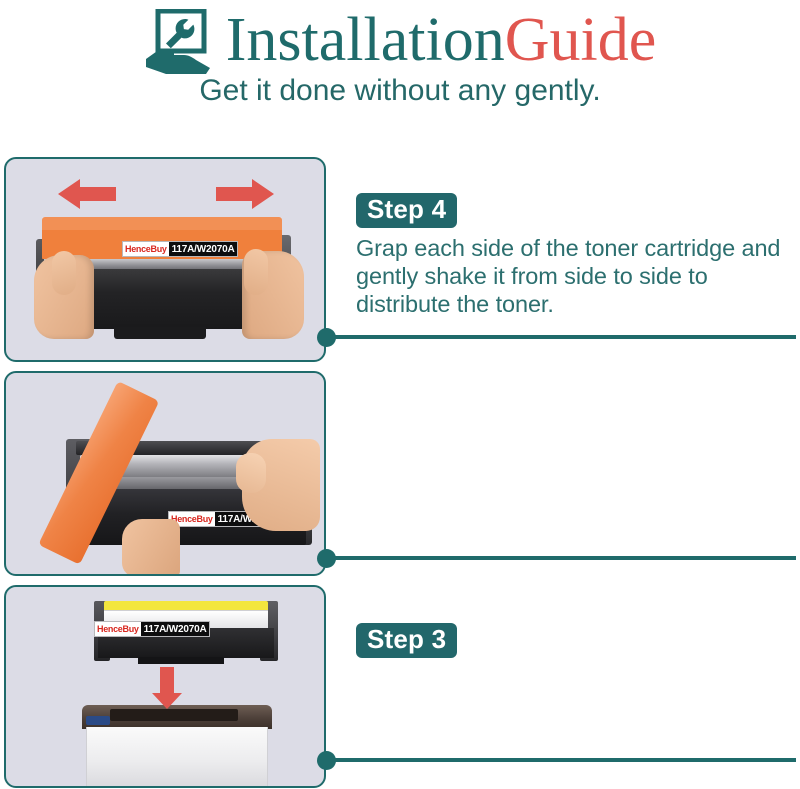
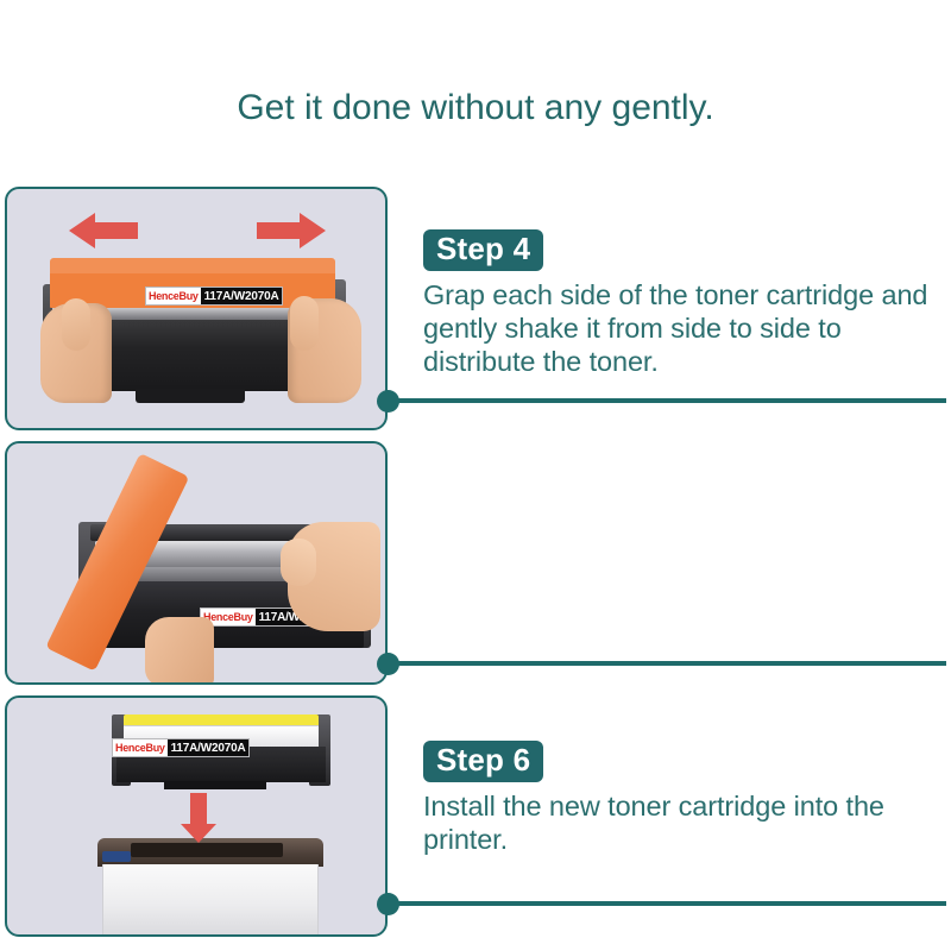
- InstallationGuide
  Get it done without any gently.
  HenceBuy
  117A/W2070A
  Step 4
  Grap each side of the toner cartridge and gently shake it from side to side to distribute the toner.
  enceBuy
  HenceBuy
  117A/W2070A
- Step 3
+ Step 6
+ Install the new toner cartridge into the printer.
